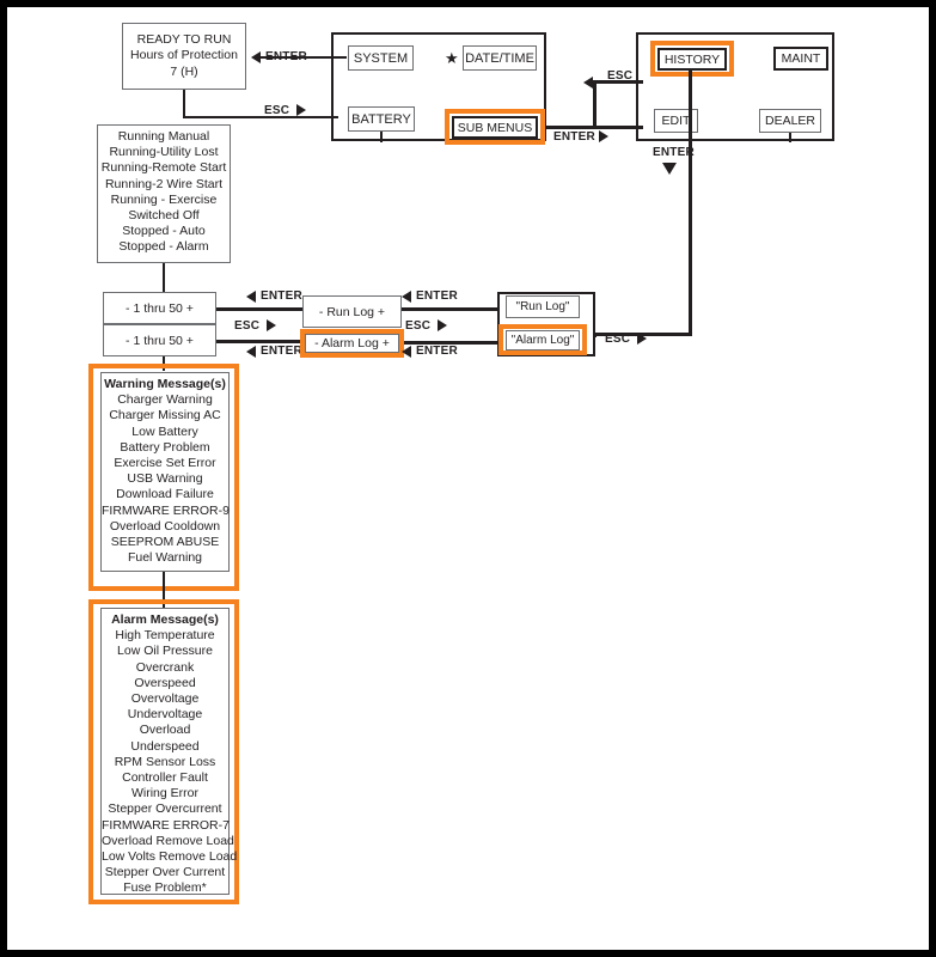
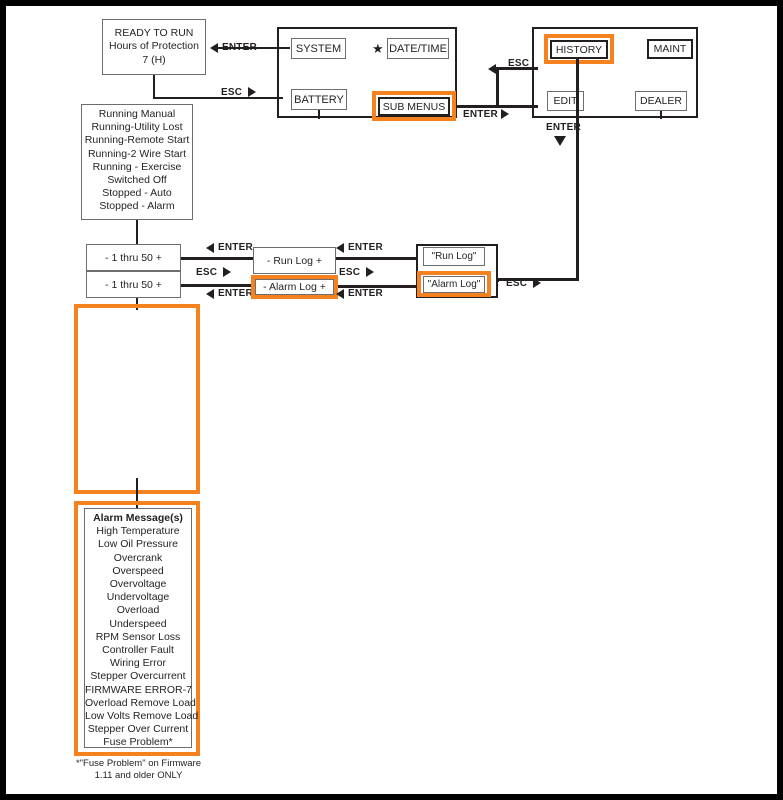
  READY TO RUN
  Hours of Protection
  7 (H)
  ENTER
  ESC
  SYSTEM
  ★
  DATE/TIME
  BATTERY
  SUB MENUS
  ENTER
  ESC
  HISTORY
  MAINT
  EDIT
  DEALER
  ENTER
  Running Manual
  Running-Utility Lost
  Running-Remote Start
  Running-2 Wire Start
  Running - Exercise
  Switched Off
  Stopped - Auto
  Stopped - Alarm
  - 1 thru 50 +
  - 1 thru 50 +
  ENTER
  ESC
  ENTER
  - Run Log +
  - Alarm Log +
  ENTER
  ESC
  ENTER
  "Run Log"
  "Alarm Log"
  ESC
- Warning Message(s)
- Charger Warning
- Charger Missing AC
- Low Battery
- Battery Problem
- Exercise Set Error
- USB Warning
- Download Failure
- FIRMWARE ERROR-9
- Overload Cooldown
- SEEPROM ABUSE
- Fuel Warning
  Alarm Message(s)
  High Temperature
  Low Oil Pressure
  Overcrank
  Overspeed
  Overvoltage
  Undervoltage
  Overload
  Underspeed
  RPM Sensor Loss
  Controller Fault
  Wiring Error
  Stepper Overcurrent
  FIRMWARE ERROR-7
  Overload Remove Load
  Low Volts Remove Load
  Stepper Over Current
  Fuse Problem*
+ *"Fuse Problem" on Firmware
+ 1.11 and older ONLY
